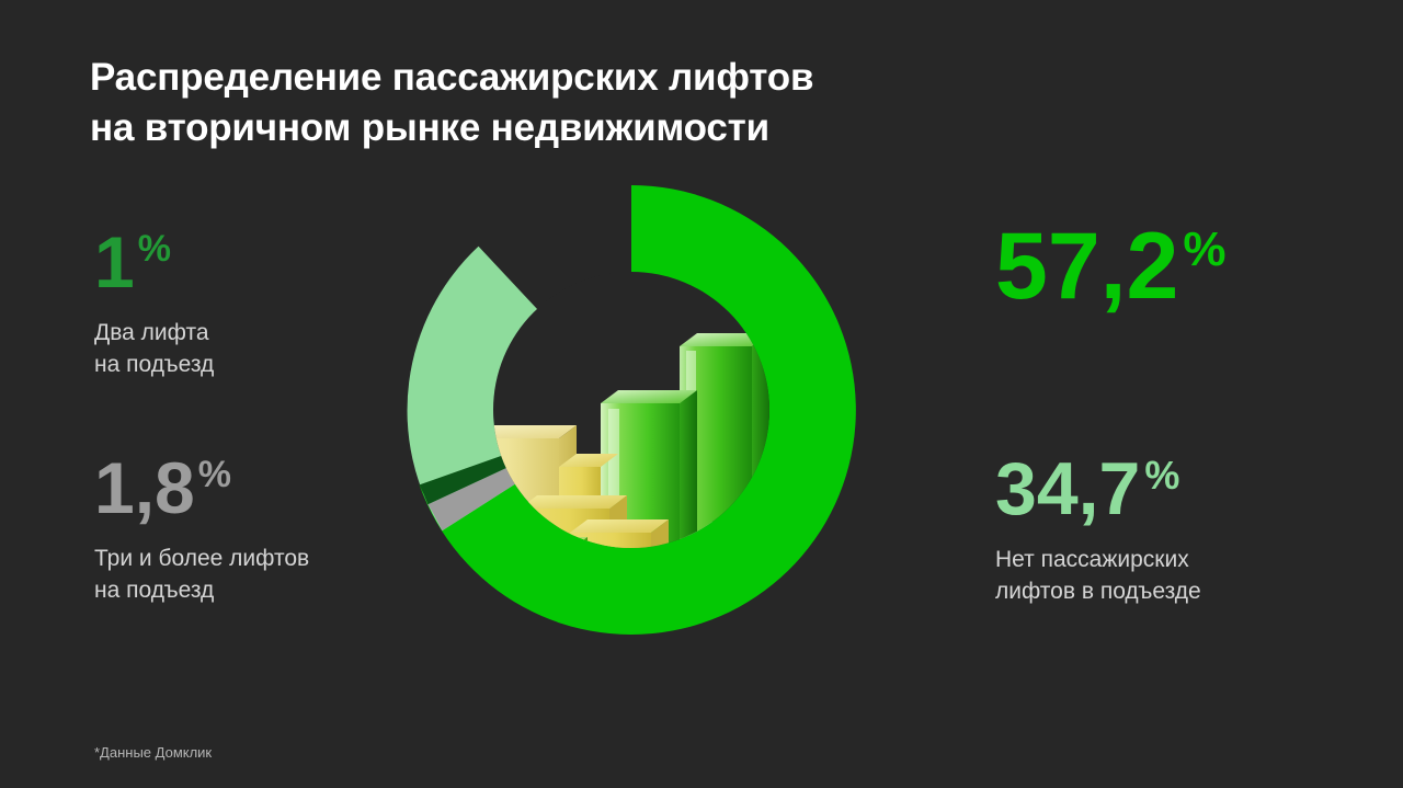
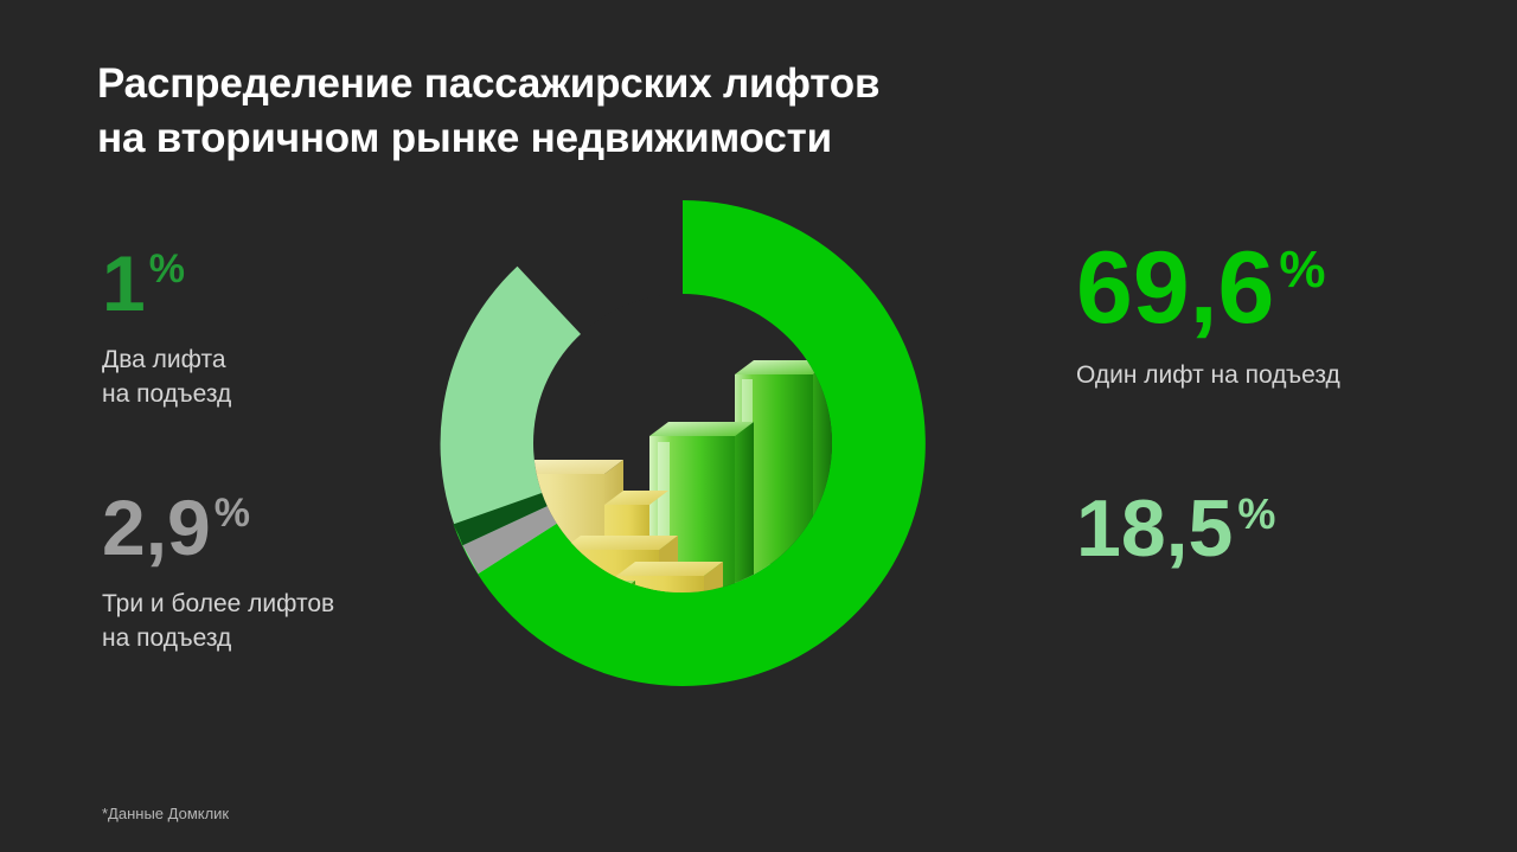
  Распределение пассажирских лифтов
  на вторичном рынке недвижимости
  1
  %
  Два лифта
  на подъезд
- 1,8
+ 2,9
  %
  Три и более лифтов
  на подъезд
- 57,2
+ 69,6
  %
+ Один лифт на подъезд
- 34,7
+ 18,5
  %
- Нет пассажирских
- лифтов в подъезде
  *Данные Домклик
